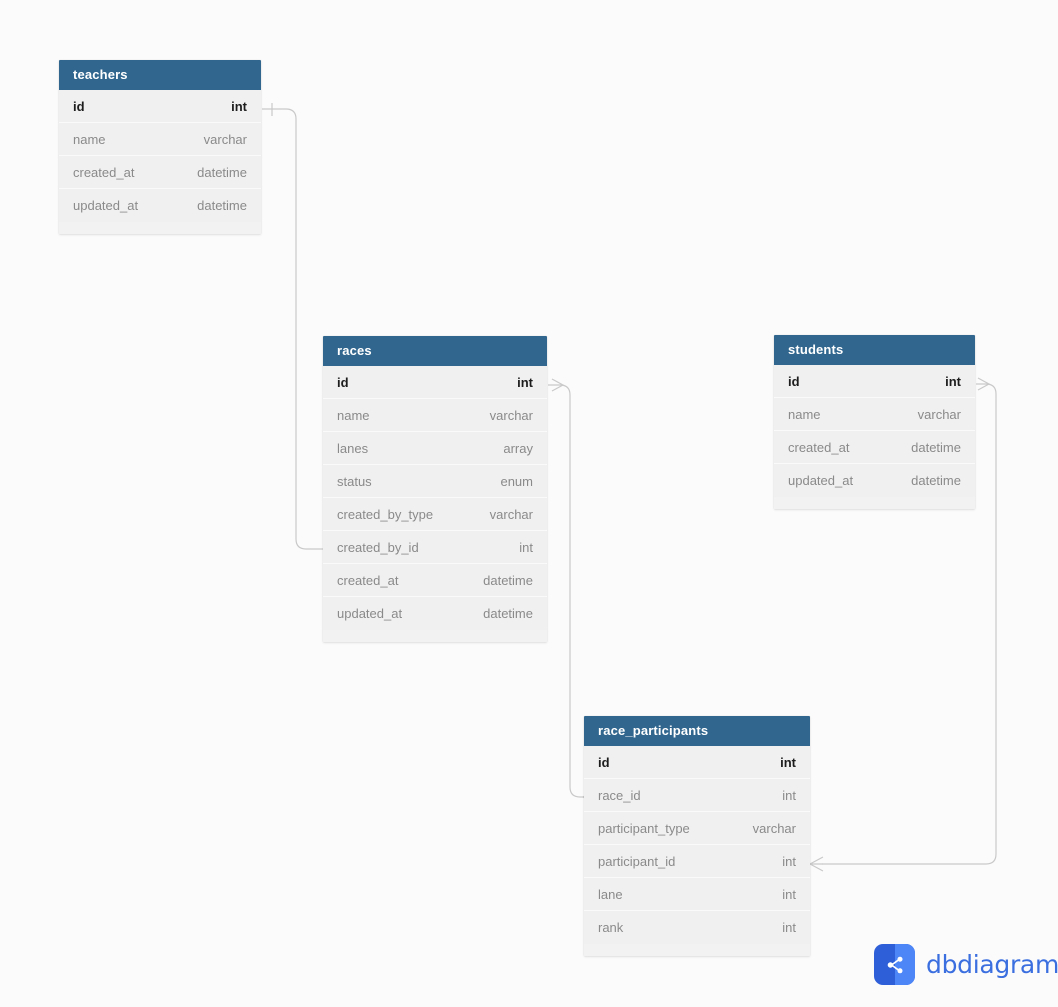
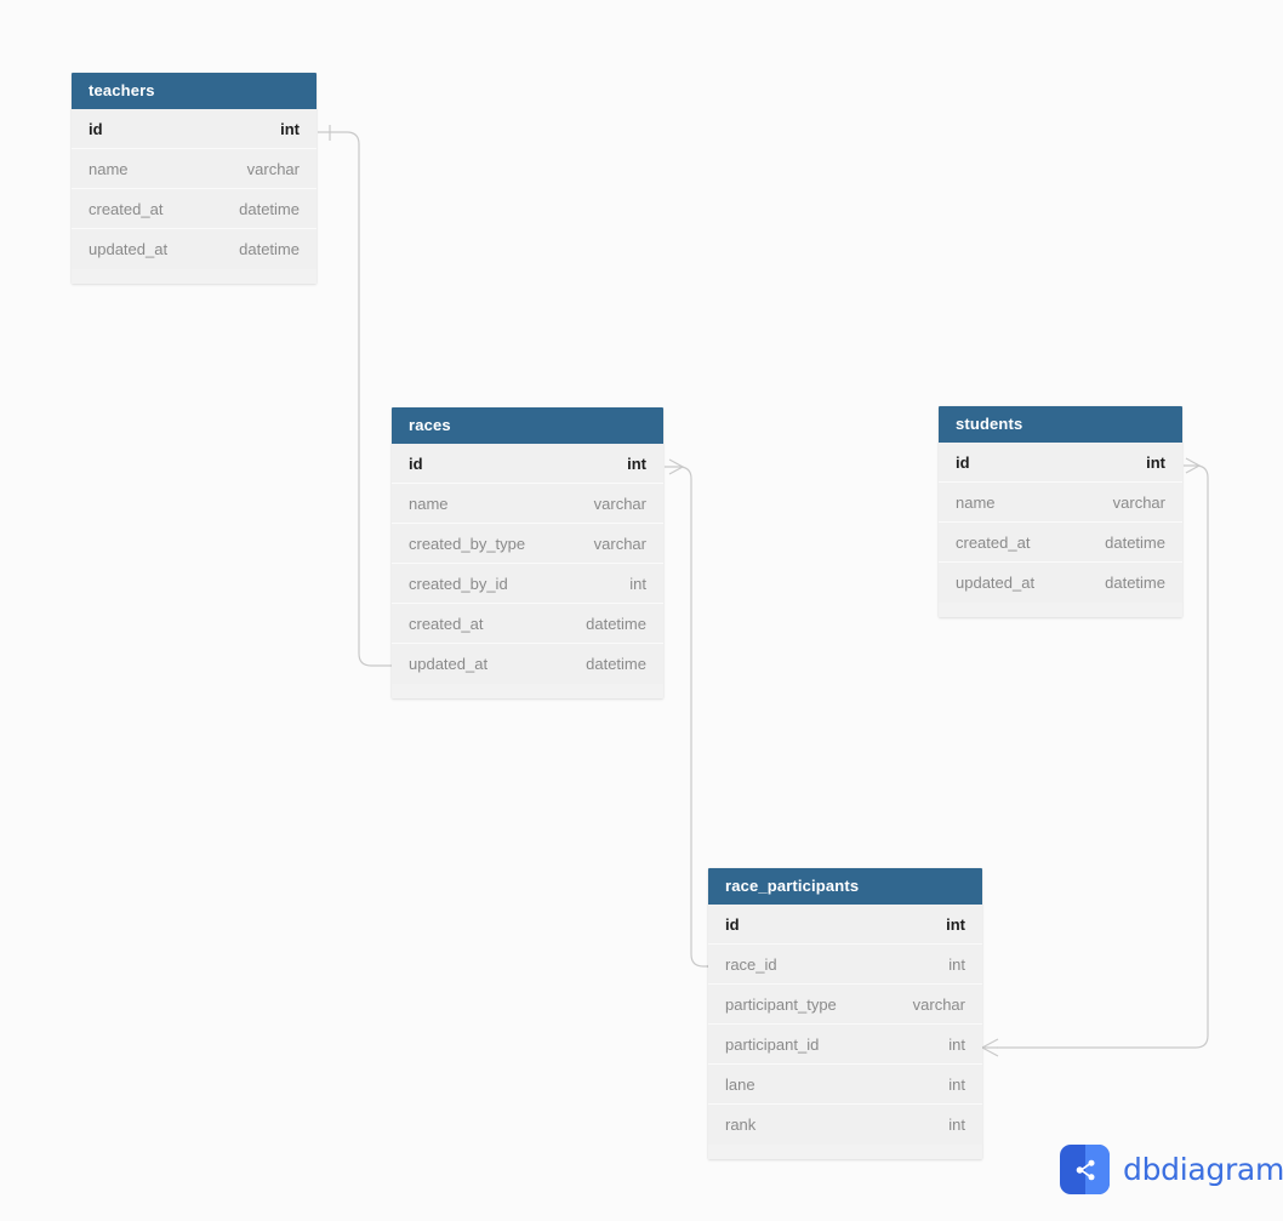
  teachers
  id
  int
  name
  varchar
  created_at
  datetime
  updated_at
  datetime
  races
  id
  int
  name
  varchar
- lanes
- array
- status
- enum
  created_by_type
  varchar
  created_by_id
  int
  created_at
  datetime
  updated_at
  datetime
  students
  id
  int
  name
  varchar
  created_at
  datetime
  updated_at
  datetime
  race_participants
  id
  int
  race_id
  int
  participant_type
  varchar
  participant_id
  int
  lane
  int
  rank
  int
  dbdiagram
